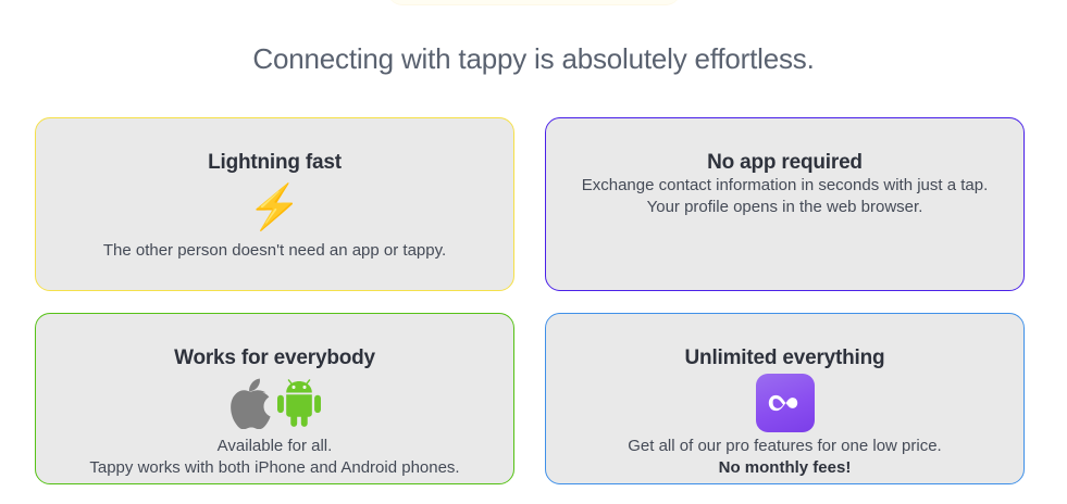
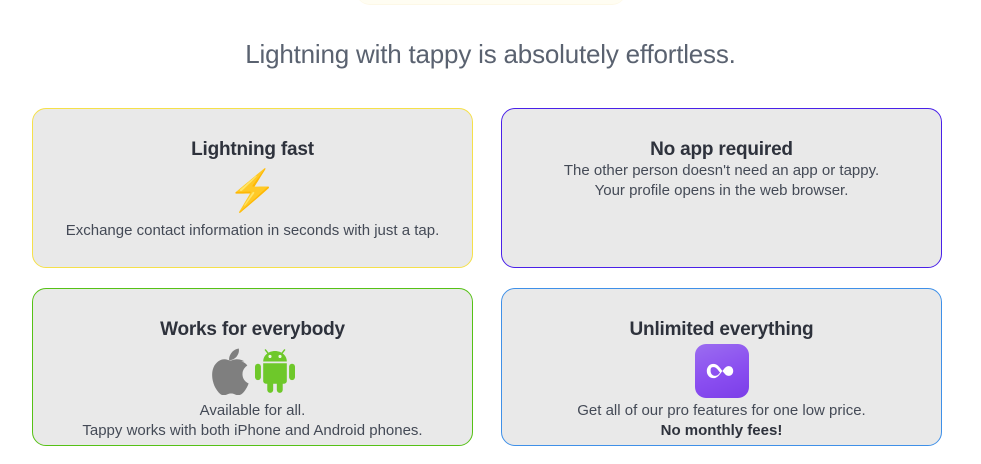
- Connecting with tappy is absolutely effortless.
+ Lightning with tappy is absolutely effortless.
  Lightning fast
  ⚡
- The other person doesn't need an app or tappy.
+ Exchange contact information in seconds with just a tap.
  No app required
- Exchange contact information in seconds with just a tap.
+ The other person doesn't need an app or tappy.
  Your profile opens in the web browser.
  Works for everybody
  Available for all.
  Tappy works with both iPhone and Android phones.
  Unlimited everything
  Get all of our pro features for one low price.
  No monthly fees!
